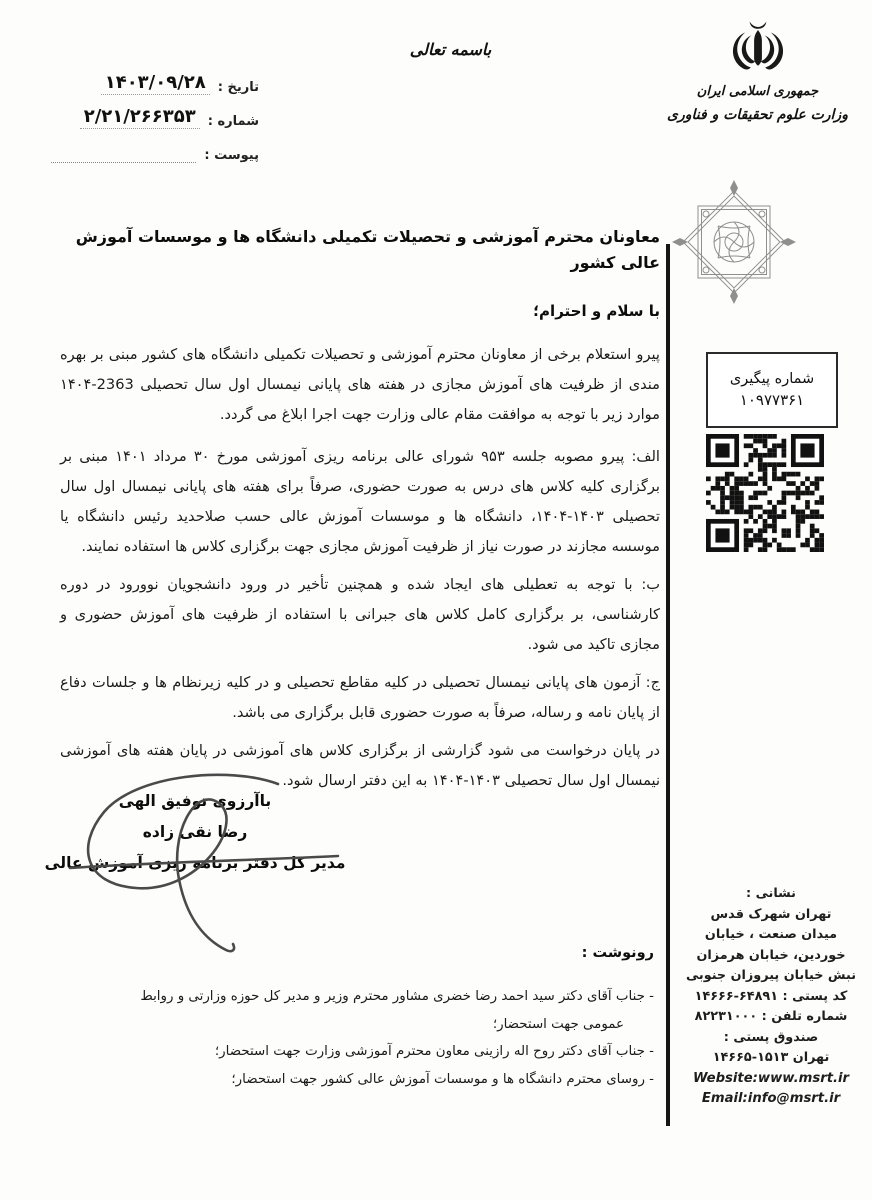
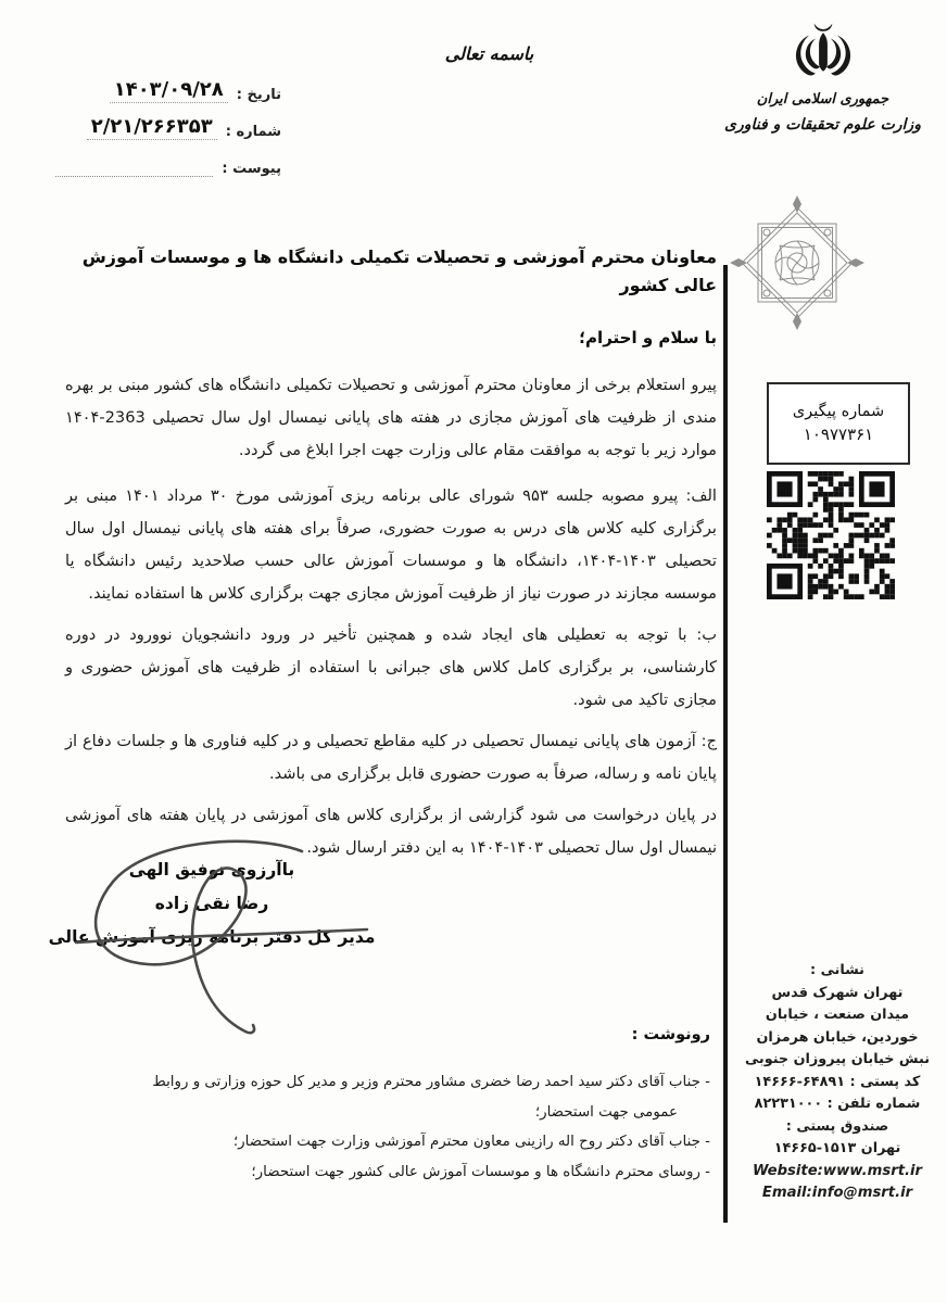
  تاریخ :
  ۱۴۰۳/۰۹/۲۸
  شماره :
  ۲/۲۱/۲۶۶۳۵۳
  پیوست :
  باسمه تعالی
  جمهوری اسلامی ایران
  وزارت علوم تحقیقات و فناوری
  شماره پیگیری
  ۱۰۹۷۷۳۶۱
  معاونان محترم آموزشی و تحصیلات تکمیلی دانشگاه ها و موسسات آموزش عالی کشور
  با سلام و احترام؛
  پیرو استعلام برخی از معاونان محترم آموزشی و تحصیلات تکمیلی دانشگاه های کشور مبنی بر بهره مندی از ظرفیت های آموزش مجازی در هفته های پایانی نیمسال اول سال تحصیلی 2363-۱۴۰۴ موارد زیر با توجه به موافقت مقام عالی وزارت جهت اجرا ابلاغ می گردد.
  الف: پیرو مصوبه جلسه ۹۵۳ شورای عالی برنامه ریزی آموزشی مورخ ۳۰ مرداد ۱۴۰۱ مبنی بر برگزاری کلیه کلاس های درس به صورت حضوری، صرفاً برای هفته های پایانی نیمسال اول سال تحصیلی ۱۴۰۳-۱۴۰۴، دانشگاه ها و موسسات آموزش عالی حسب صلاحدید رئیس دانشگاه یا موسسه مجازند در صورت نیاز از ظرفیت آموزش مجازی جهت برگزاری کلاس ها استفاده نمایند.
  ب: با توجه به تعطیلی های ایجاد شده و همچنین تأخیر در ورود دانشجویان نوورود در دوره کارشناسی، بر برگزاری کامل کلاس های جبرانی با استفاده از ظرفیت های آموزش حضوری و مجازی تاکید می شود.
- ج: آزمون های پایانی نیمسال تحصیلی در کلیه مقاطع تحصیلی و در کلیه زیرنظام ها و جلسات دفاع از پایان نامه و رساله، صرفاً به صورت حضوری قابل برگزاری می باشد.
+ ج: آزمون های پایانی نیمسال تحصیلی در کلیه مقاطع تحصیلی و در کلیه فناوری ها و جلسات دفاع از پایان نامه و رساله، صرفاً به صورت حضوری قابل برگزاری می باشد.
  در پایان درخواست می شود گزارشی از برگزاری کلاس های آموزشی در پایان هفته های آموزشی نیمسال اول سال تحصیلی ۱۴۰۳-۱۴۰۴ به این دفتر ارسال شود.
  باآرزویوفیق الهی
  رضا نقی زاده
  مدیر کل دفتر برنامموزش عالی
  رونوشت :
  - جناب آقای دکتر سید احمد رضا خضری مشاور محترم وزیر و مدیر کل حوزه وزارتی و روابط عمومی جهت استحضار؛
  - جناب آقای دکتر روح اله رازینی معاون محترم آموزشی وزارت جهت استحضار؛
  - روسای محترم دانشگاه ها و موسسات آموزش عالی کشور جهت استحضار؛
  نشانی :
  تهران شهرک قدس
  میدان صنعت ، خیابان
  خوردین، خیابان هرمزان
  نبش خیابان پیروزان جنوبی
  کد پستی : ۶۴۸۹۱-۱۴۶۶۶
  شماره تلفن : ۸۲۲۳۱۰۰۰
  صندوق پستی :
  تهران ۱۵۱۳-۱۴۶۶۵
  Website:www.msrt.ir
  Email:info@msrt.ir
